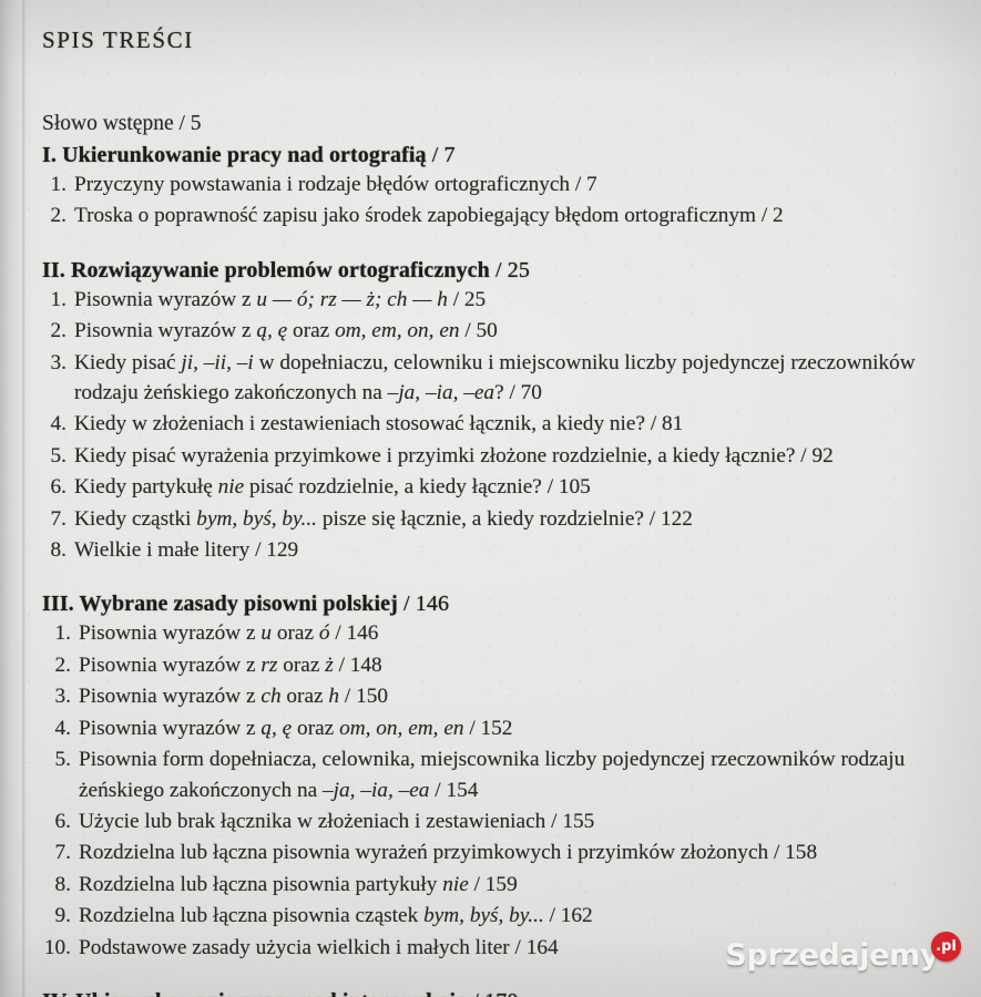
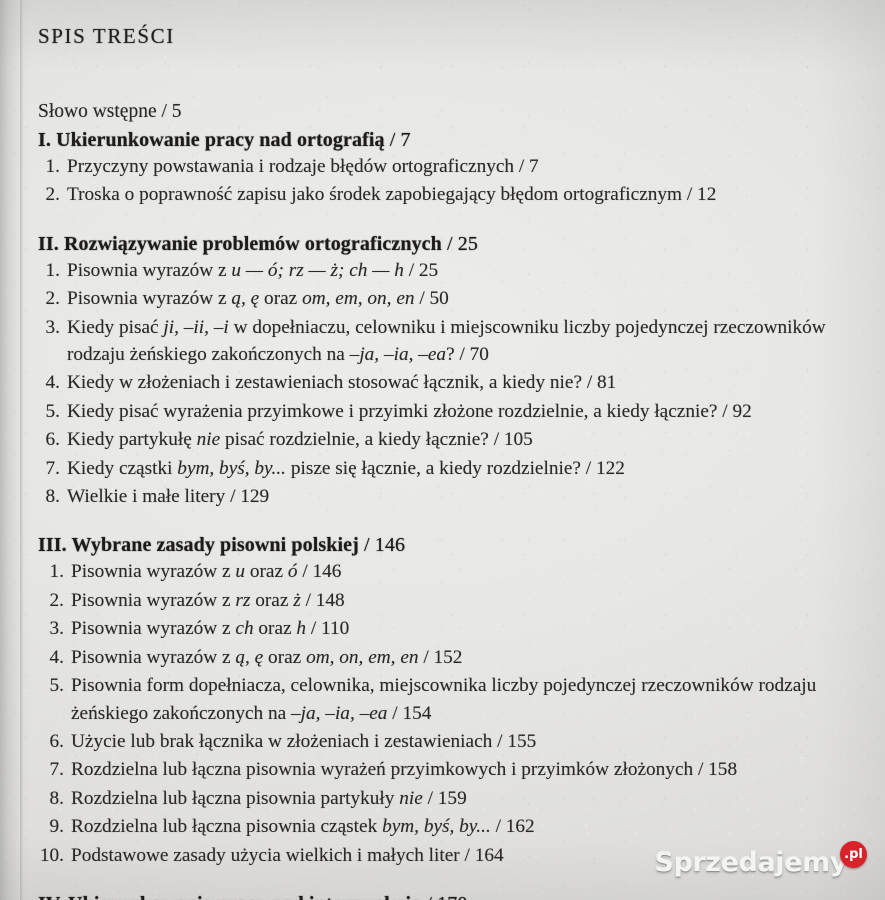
  SPIS TREŚCI
  Słowo wstępne / 5
  I. Ukierunkowanie pracy nad ortografią / 7
  1.
  Przyczyny powstawania i rodzaje błędów ortograficznych / 7
  2.
- Troska o poprawność zapisu jako środek zapobiegający błędom ortograficznym / 2
+ Troska o poprawność zapisu jako środek zapobiegający błędom ortograficznym / 12
  II. Rozwiązywanie problemów ortograficznych / 25
  1.
  Pisownia wyrazów z u — ó; rz — ż; ch — h / 25
  2.
  Pisownia wyrazów z ą, ę oraz om, em, on, en / 50
  3.
  Kiedy pisać ji, –ii, –i w dopełniaczu, celowniku i miejscowniku liczby pojedynczej rzeczowników rodzaju żeńskiego zakończonych na –ja, –ia, –ea? / 70
  4.
  Kiedy w złożeniach i zestawieniach stosować łącznik, a kiedy nie? / 81
  5.
  Kiedy pisać wyrażenia przyimkowe i przyimki złożone rozdzielnie, a kiedy łącznie? / 92
  6.
  Kiedy partykułę nie pisać rozdzielnie, a kiedy łącznie? / 105
  7.
  Kiedy cząstki bym, byś, by... pisze się łącznie, a kiedy rozdzielnie? / 122
  8.
  Wielkie i małe litery / 129
  III. Wybrane zasady pisowni polskiej / 146
  1.
  Pisownia wyrazów z u oraz ó / 146
  2.
  Pisownia wyrazów z rz oraz ż / 148
  3.
- Pisownia wyrazów z ch oraz h / 150
+ Pisownia wyrazów z ch oraz h / 110
  4.
  Pisownia wyrazów z ą, ę oraz om, on, em, en / 152
  5.
  Pisownia form dopełniacza, celownika, miejscownika liczby pojedynczej rzeczowników rodzaju żeńskiego zakończonych na –ja, –ia, –ea / 154
  6.
  Użycie lub brak łącznika w złożeniach i zestawieniach / 155
  7.
  Rozdzielna lub łączna pisownia wyrażeń przyimkowych i przyimków złożonych / 158
  8.
  Rozdzielna lub łączna pisownia partykuły nie / 159
  9.
  Rozdzielna lub łączna pisownia cząstek bym, byś, by... / 162
  10.
  Podstawowe zasady użycia wielkich i małych liter / 164
  Sprzedajemy
  .pl
